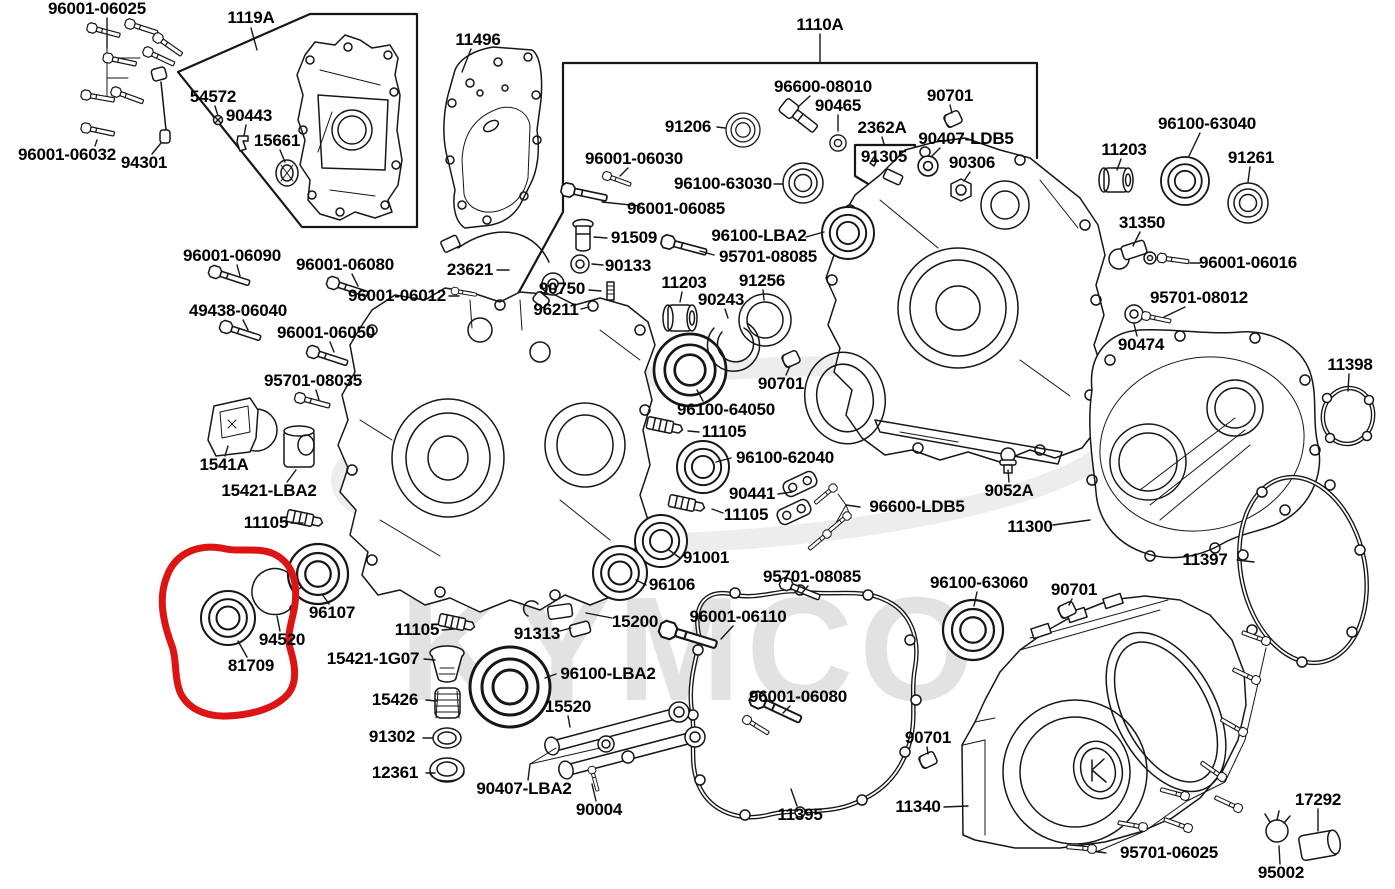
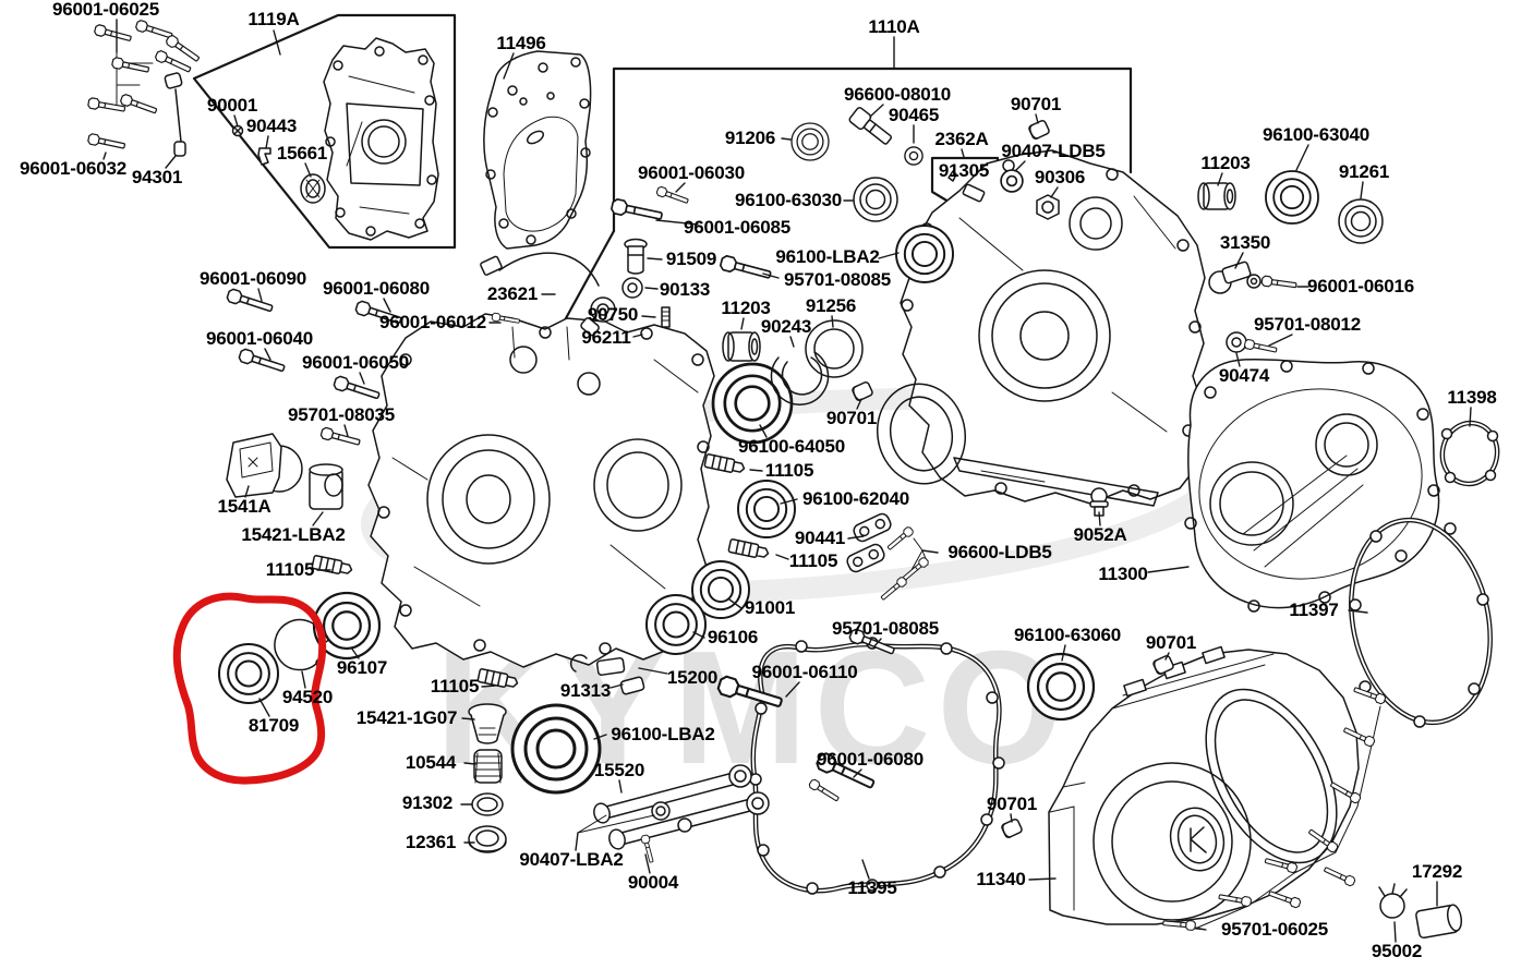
  YMCO
  96001-06025
  1119A
  11496
  1110A
- 54572
+ 90001
  90443
  15661
  96001-06032
  94301
  96600-08010
  90465
  91206
  90701
  2362A
  90407-LDB5
  91305
  90306
  96001-06030
  96100-63030
  96001-06085
  11203
  96100-63040
  91261
  31350
  96001-06016
  95701-08012
  90474
  11398
  96001-06090
  96001-06080
  23621
  91509
  90133
  96100-LBA2
  95701-08085
- 49438-06040
+ 96001-06040
  96001-06012
  90750
  96211
  11203
  90243
  91256
  96001-06050
  95701-08035
  90701
  96100-64050
  11105
  96100-62040
  1541A
  15421-LBA2
  90441
  11105
  96600-LDB5
  9052A
  11300
  11105
  91001
  96106
  96107
  94520
  81709
  11105
  91313
  15200
  95701-08085
  96001-06110
  96100-63060
  90701
  11397
  15421-1G07
  96100-LBA2
- 15426
+ 10544
  15520
  96001-06080
  91302
  12361
  90407-LBA2
  90004
  90701
  11395
  11340
  17292
  95701-06025
  95002
